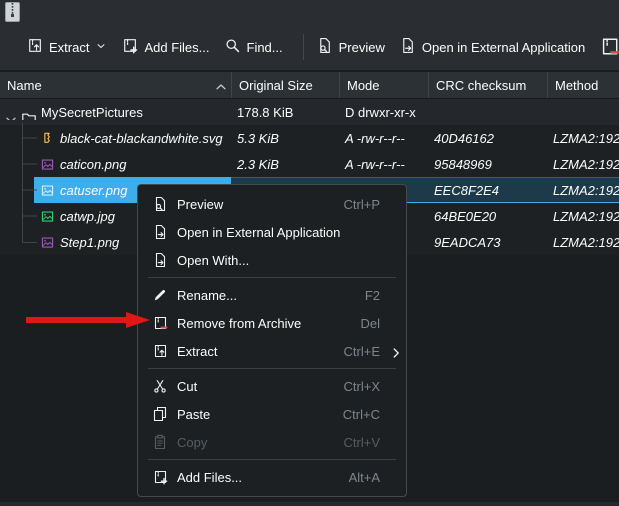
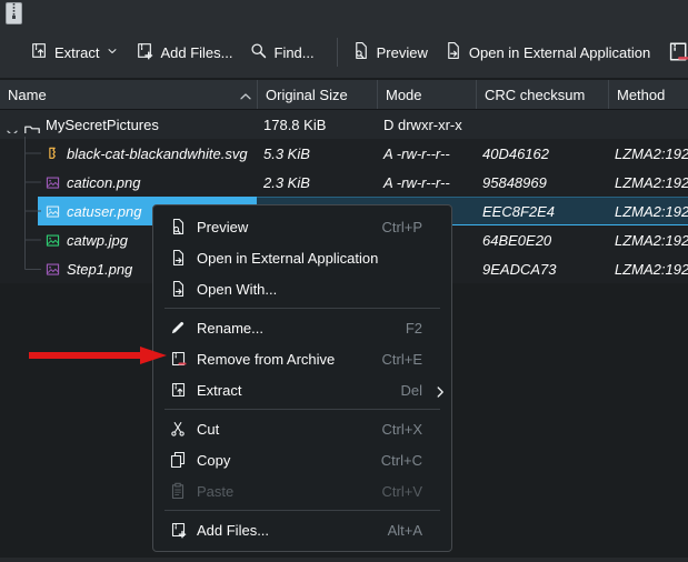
  Extract
  Add Files...
  Find...
  Preview
  Open in External Application
  Name
  Original Size
  Mode
  CRC checksum
  Method
  MySecretPictures
  178.8 KiB
  D drwxr-xr-x
  black-cat-blackandwhite.svg
  5.3 KiB
  A -rw-r--r--
  40D46162
  LZMA2:192
  caticon.png
  2.3 KiB
  A -rw-r--r--
  95848969
  LZMA2:192
  catuser.png
  EEC8F2E4
  LZMA2:192
  catwp.jpg
  64BE0E20
  LZMA2:192
  Step1.png
  9EADCA73
  LZMA2:192
  Preview
  Ctrl+P
  Open in External Application
  Open With...
  Rename...
  F2
  Remove from Archive
- Del
+ Ctrl+E
  Extract
- Ctrl+E
+ Del
  Cut
  Ctrl+X
- Paste
+ Copy
  Ctrl+C
- Copy
+ Paste
  Ctrl+V
  Add Files...
  Alt+A
